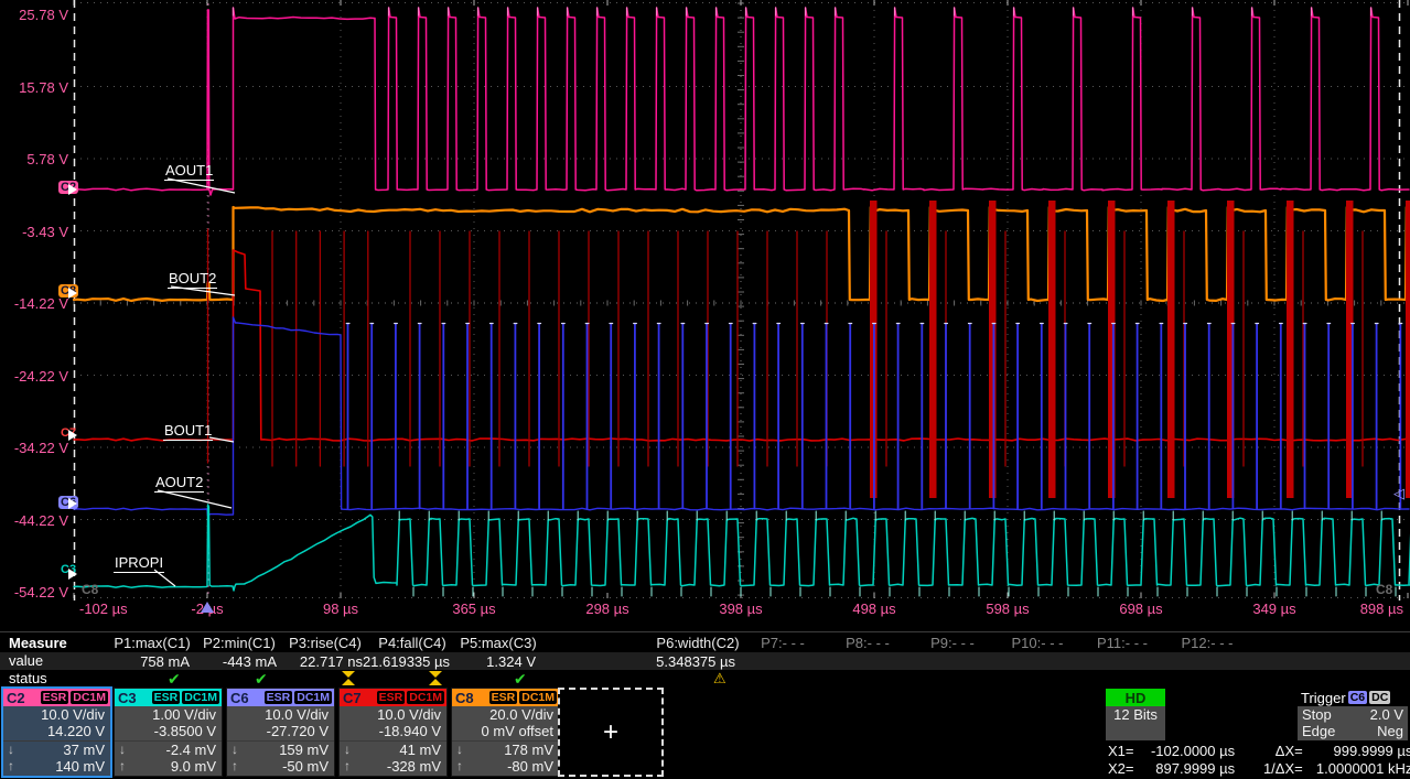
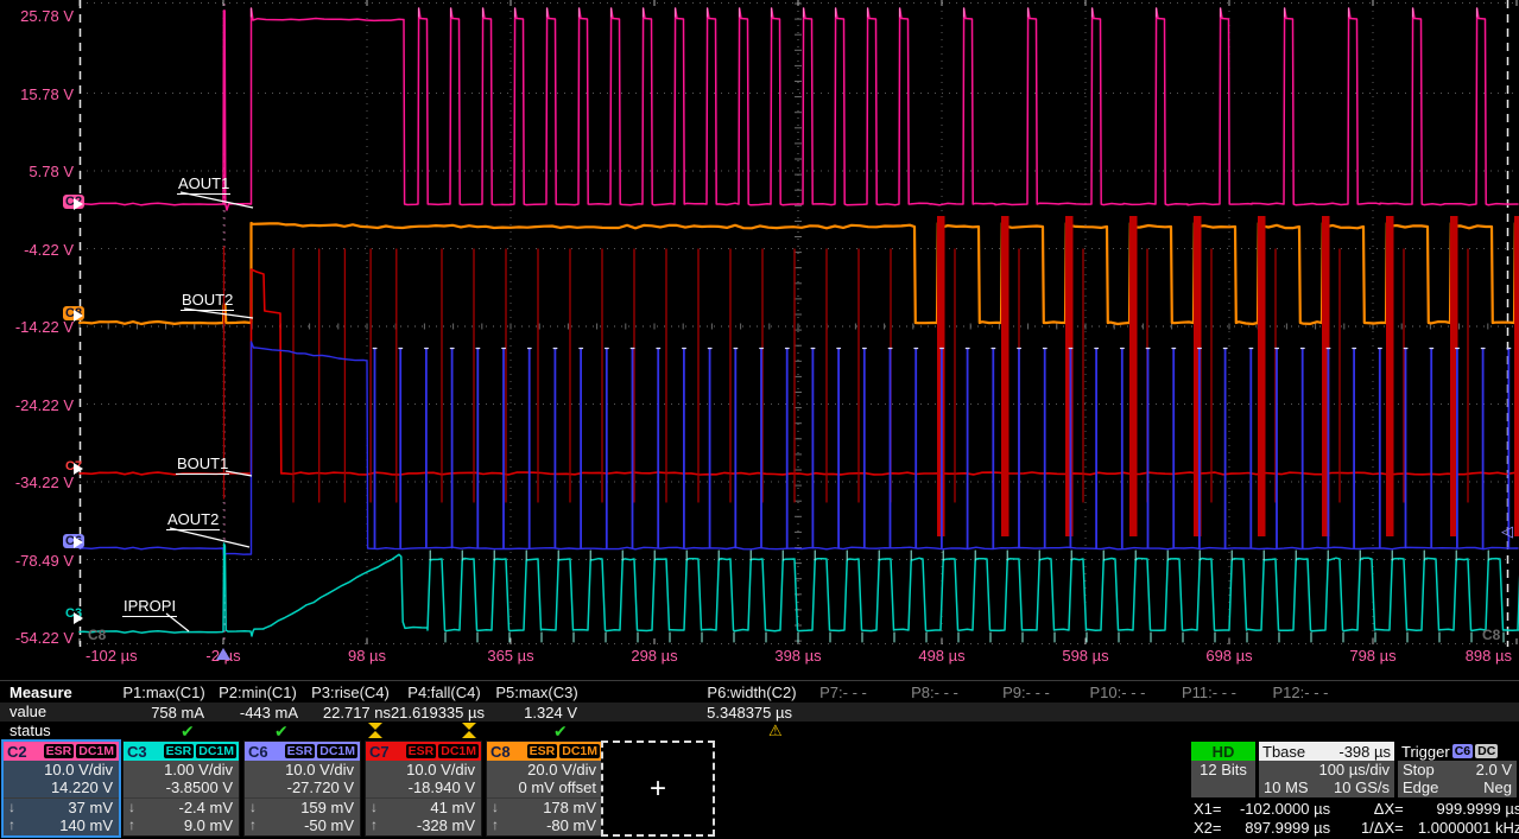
  25.78 V
  15.78 V
  5.78 V
- -3.43 V
+ -4.22 V
  -14.22 V
  -24.22 V
  -34.22 V
- -44.22 V
+ -78.49 V
  -54.22 V
  -102 µs
  -2 µs
  98 µs
  365 µs
  298 µs
  398 µs
  498 µs
  598 µs
  698 µs
- 349 µs
+ 798 µs
  898 µs
  AOUT1
  BOUT2
  BOUT1
  AOUT2
  IPROPI
  C2
  C8
  C7
  C6
  C3
  C8
  C8
  ◁
  Measure
  value
  status
  P1:max(C1)
  758 mA
  ✔
  P2:min(C1)
  -443 mA
  ✔
  P3:rise(C4)
  22.717 ns
  P4:fall(C4)
  21.619335 µs
  P5:max(C3)
  1.324 V
  ✔
  P6:width(C2)
  5.348375 µs
  ⚠
  P7:- - -
  P8:- - -
  P9:- - -
  P10:- - -
  P11:- - -
  P12:- - -
  C2
  ESR
  DC1M
  10.0 V/div
  14.220 V
  37 mV
  ↓
  140 mV
  ↑
  C3
  ESR
  DC1M
  1.00 V/div
  -3.8500 V
  -2.4 mV
  ↓
  9.0 mV
  ↑
  C6
  ESR
  DC1M
  10.0 V/div
  -27.720 V
  159 mV
  ↓
  -50 mV
  ↑
  C7
  ESR
  DC1M
  10.0 V/div
  -18.940 V
  41 mV
  ↓
  -328 mV
  ↑
  C8
  ESR
  DC1M
  20.0 V/div
  0 mV offset
  178 mV
  ↓
  -80 mV
  ↑
  +
  HD
  12 Bits
+ Tbase
+ -398 µs
+ 100 µs/div
+ 10 MS
+ 10 GS/s
  Trigger
  C6
  DC
  Stop
  2.0 V
  Edge
  Neg
  X1= -102.0000 µs ΔX= 999.9999 µs
  X2= 897.9999 µs 1/ΔX= 1.0000001 kHz
